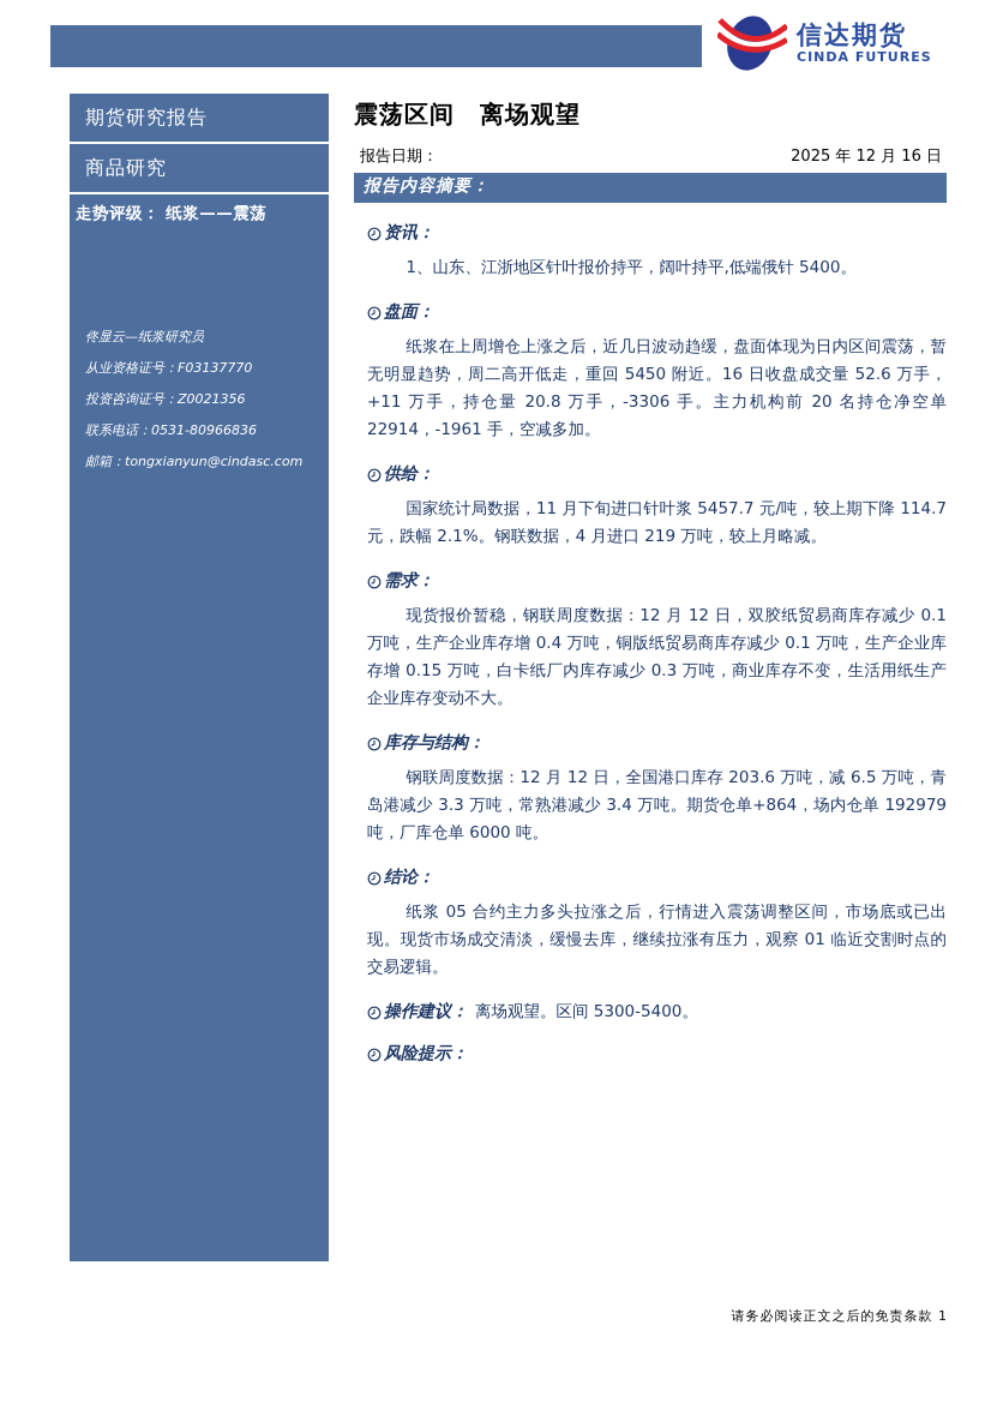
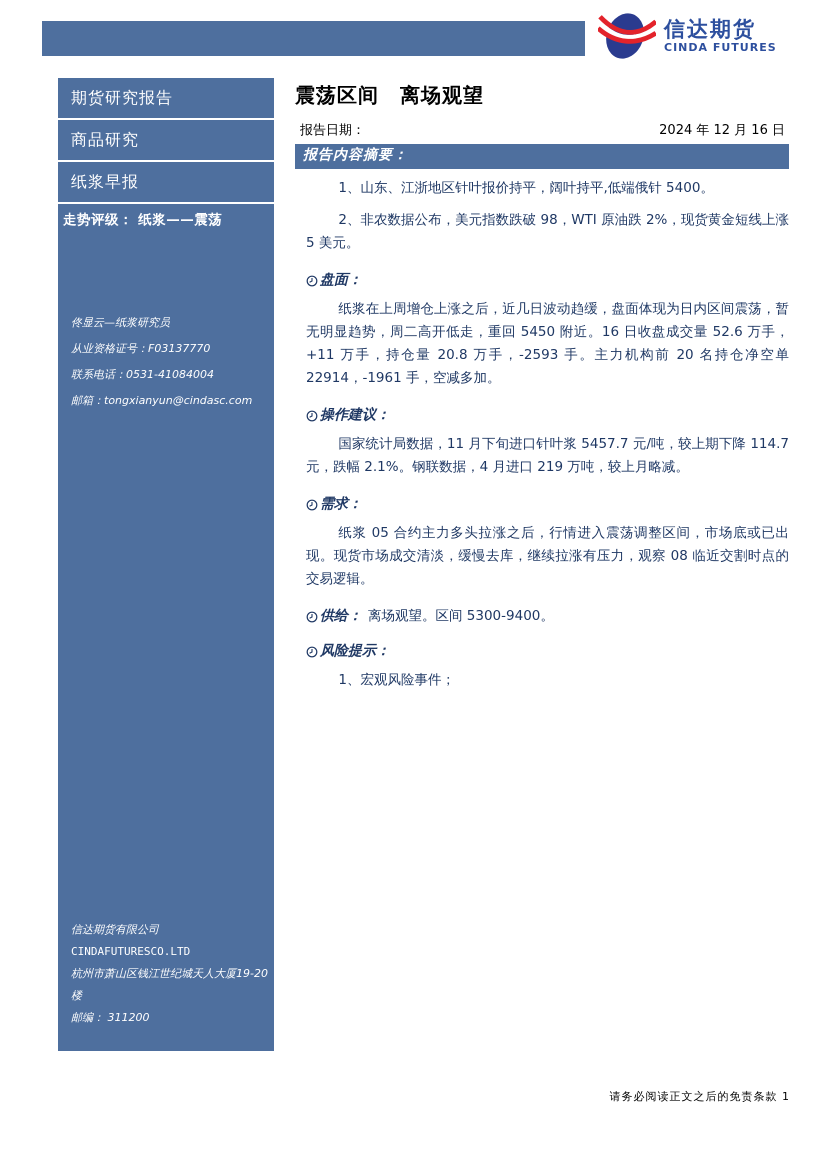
  信达期货
  CINDA FUTURES
  期货研究报告
  商品研究
+ 纸浆早报
  走势评级： 纸浆——震荡
  佟显云—纸浆研究员
  从业资格证号：F03137770
- 投资咨询证号：Z0021356
- 联系电话：0531-80966836
+ 联系电话：0531-41084004
  邮箱：tongxianyun@cindasc.com
+ 信达期货有限公司
+ CINDAFUTURESCO.LTD
+ 杭州市萧山区钱江世纪城天人大厦19-20楼
+ 邮编： 311200
  震荡区间 离场观望
  报告日期：
- 2025 年 12 月 16 日
+ 2024 年 12 月 16 日
  报告内容摘要：
- 资讯：
  1、山东、江浙地区针叶报价持平，阔叶持平,低端俄针 5400。
+ 2、非农数据公布，美元指数跌破 98，WTI 原油跌 2%，现货黄金短线上涨 5 美元。
  盘面：
- 纸浆在上周增仓上涨之后，近几日波动趋缓，盘面体现为日内区间震荡，暂无明显趋势，周二高开低走，重回 5450 附近。16 日收盘成交量 52.6 万手，+11 万手，持仓量 20.8 万手，-3306 手。主力机构前 20 名持仓净空单 22914，-1961 手，空减多加。
+ 纸浆在上周增仓上涨之后，近几日波动趋缓，盘面体现为日内区间震荡，暂无明显趋势，周二高开低走，重回 5450 附近。16 日收盘成交量 52.6 万手，+11 万手，持仓量 20.8 万手，-2593 手。主力机构前 20 名持仓净空单 22914，-1961 手，空减多加。
- 供给：
+ 操作建议：
  国家统计局数据，11 月下旬进口针叶浆 5457.7 元/吨，较上期下降 114.7 元，跌幅 2.1%。钢联数据，4 月进口 219 万吨，较上月略减。
  需求：
- 现货报价暂稳，钢联周度数据：12 月 12 日，双胶纸贸易商库存减少 0.1 万吨，生产企业库存增 0.4 万吨，铜版纸贸易商库存减少 0.1 万吨，生产企业库存增 0.15 万吨，白卡纸厂内库存减少 0.3 万吨，商业库存不变，生活用纸生产企业库存变动不大。
- 库存与结构：
- 钢联周度数据：12 月 12 日，全国港口库存 203.6 万吨，减 6.5 万吨，青岛港减少 3.3 万吨，常熟港减少 3.4 万吨。期货仓单+864，场内仓单 192979 吨，厂库仓单 6000 吨。
- 结论：
- 纸浆 05 合约主力多头拉涨之后，行情进入震荡调整区间，市场底或已出现。现货市场成交清淡，缓慢去库，继续拉涨有压力，观察 01 临近交割时点的交易逻辑。
+ 纸浆 05 合约主力多头拉涨之后，行情进入震荡调整区间，市场底或已出现。现货市场成交清淡，缓慢去库，继续拉涨有压力，观察 08 临近交割时点的交易逻辑。
- 操作建议：
+ 供给：
- 离场观望。区间 5300-5400。
+ 离场观望。区间 5300-9400。
  风险提示：
+ 1、宏观风险事件；
  请务必阅读正文之后的免责条款 1
